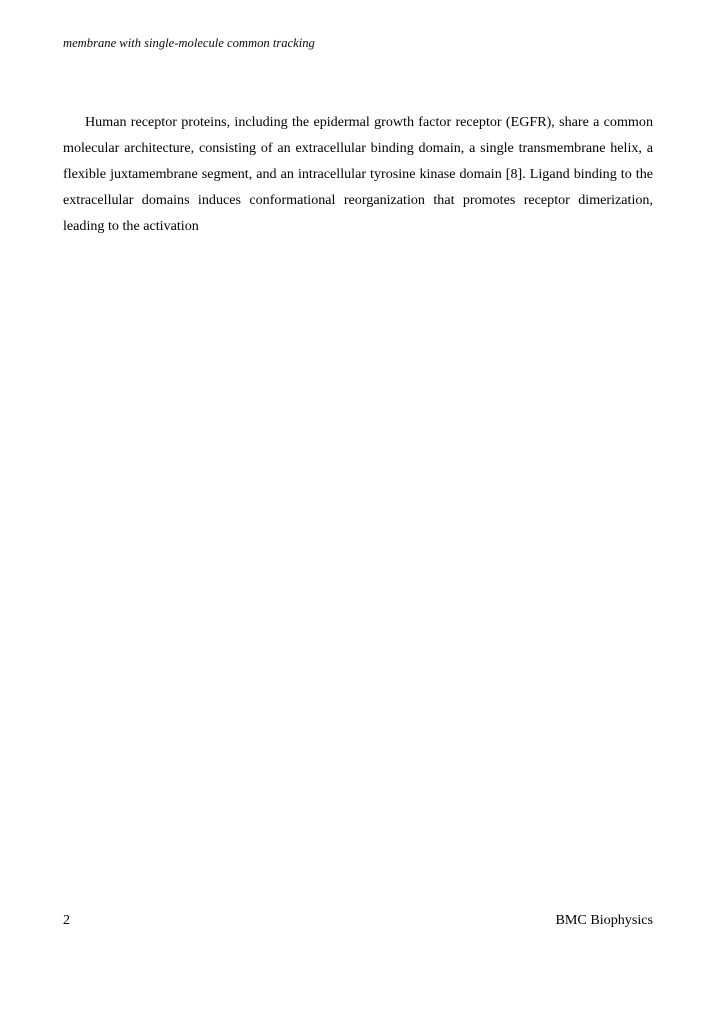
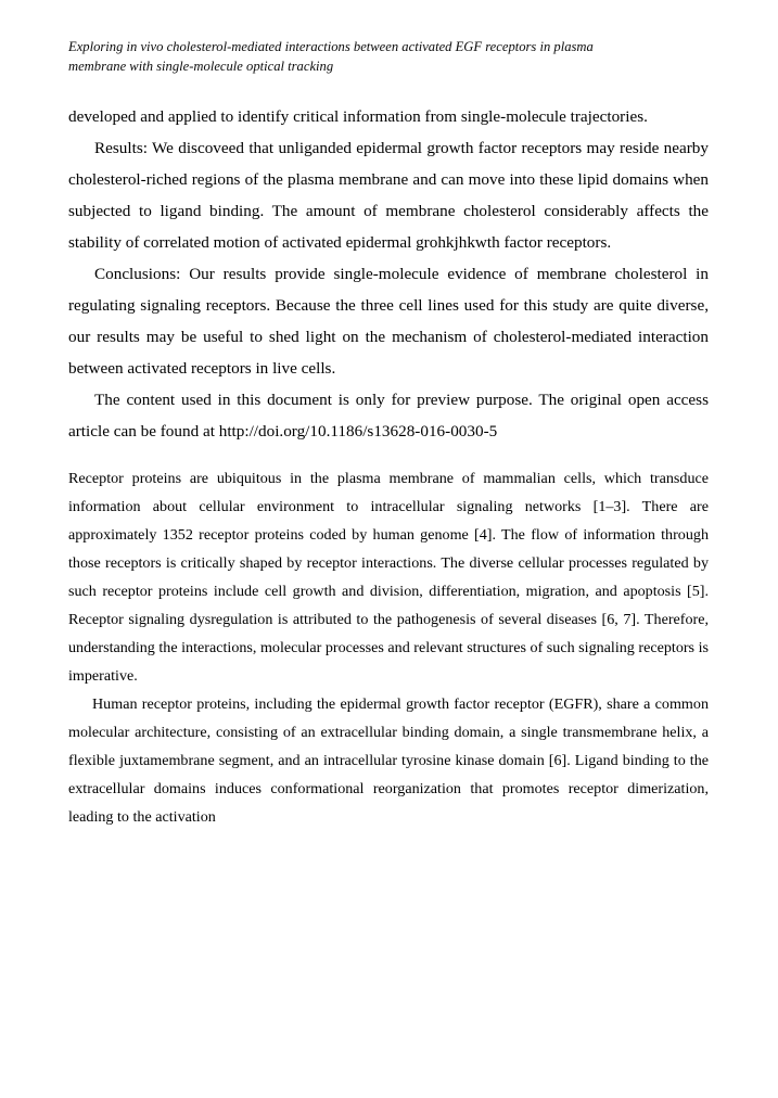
+ Exploring in vivo cholesterol-mediated interactions between activated EGF receptors in plasma
- membrane with single-molecule common tracking
+ membrane with single-molecule optical tracking
+ developed and applied to identify critical information from single-molecule trajectories.
+ Results: We discoveed that unliganded epidermal growth factor receptors may reside nearby cholesterol-riched regions of the plasma membrane and can move into these lipid domains when subjected to ligand binding. The amount of membrane cholesterol considerably affects the stability of correlated motion of activated epidermal grohkjhkwth factor receptors.
+ Conclusions: Our results provide single-molecule evidence of membrane cholesterol in regulating signaling receptors. Because the three cell lines used for this study are quite diverse, our results may be useful to shed light on the mechanism of cholesterol-mediated interaction between activated receptors in live cells.
+ The content used in this document is only for preview purpose. The original open access article can be found at http://doi.org/10.1186/s13628-016-0030-5
+ Receptor proteins are ubiquitous in the plasma membrane of mammalian cells, which transduce information about cellular environment to intracellular signaling networks [1–3]. There are approximately 1352 receptor proteins coded by human genome [4]. The flow of information through those receptors is critically shaped by receptor interactions. The diverse cellular processes regulated by such receptor proteins include cell growth and division, differentiation, migration, and apoptosis [5]. Receptor signaling dysregulation is attributed to the pathogenesis of several diseases [6, 7]. Therefore, understanding the interactions, molecular processes and relevant structures of such signaling receptors is imperative.
- Human receptor proteins, including the epidermal growth factor receptor (EGFR), share a common molecular architecture, consisting of an extracellular binding domain, a single transmembrane helix, a flexible juxtamembrane segment, and an intracellular tyrosine kinase domain [8]. Ligand binding to the extracellular domains induces conformational reorganization that promotes receptor dimerization, leading to the activation
+ Human receptor proteins, including the epidermal growth factor receptor (EGFR), share a common molecular architecture, consisting of an extracellular binding domain, a single transmembrane helix, a flexible juxtamembrane segment, and an intracellular tyrosine kinase domain [6]. Ligand binding to the extracellular domains induces conformational reorganization that promotes receptor dimerization, leading to the activation
- 2
- BMC Biophysics
